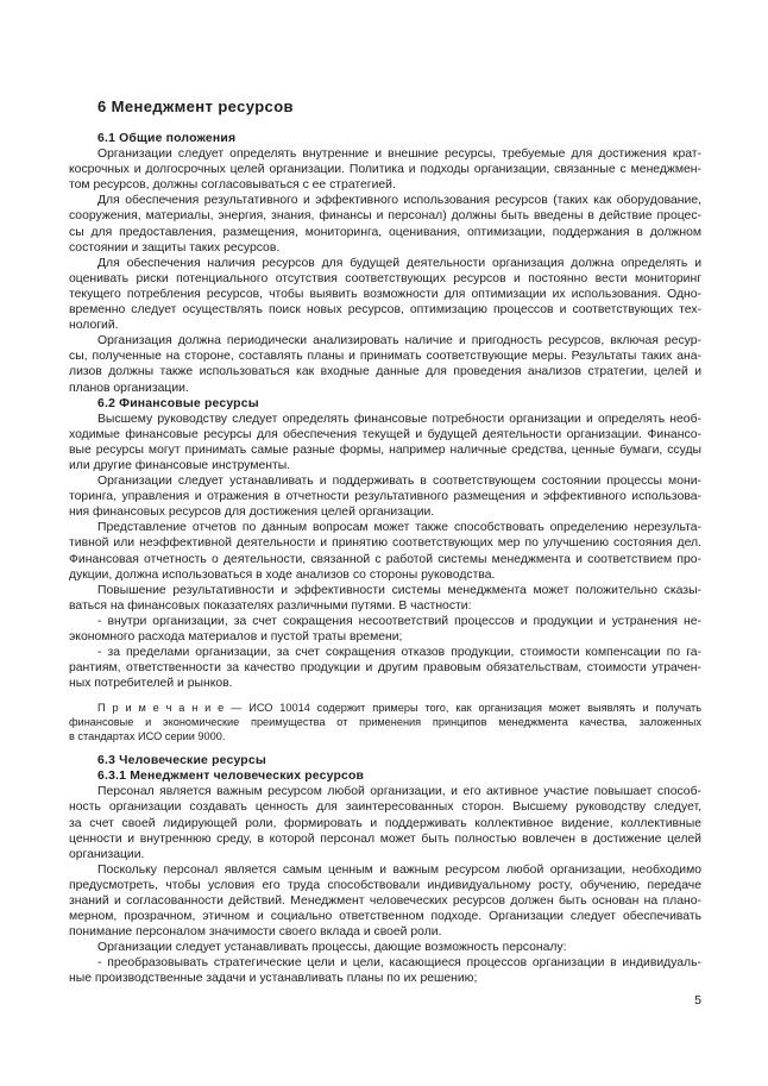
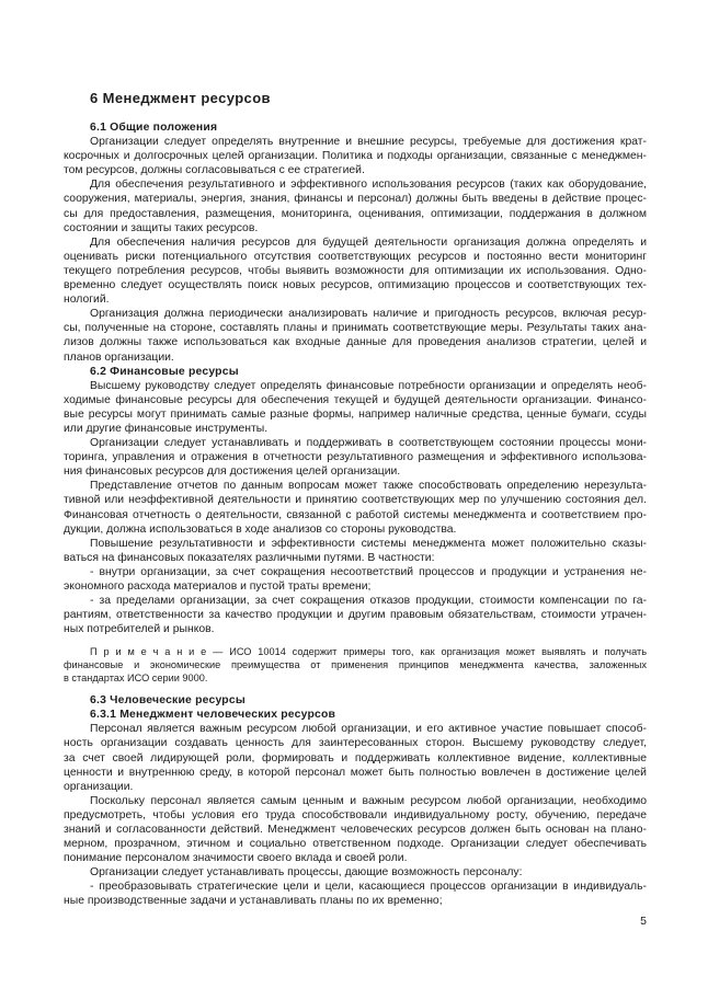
  6 Менеджмент ресурсов
  6.1 Общие положения
  Организации следует определять внутренние и внешние ресурсы, требуемые для достижения крат-
  косрочных и долгосрочных целей организации. Политика и подходы организации, связанные с менеджмен-
  том ресурсов, должны согласовываться с ее стратегией.
  Для обеспечения результативного и эффективного использования ресурсов (таких как оборудование,
  сооружения, материалы, энергия, знания, финансы и персонал) должны быть введены в действие процес-
  сы для предоставления, размещения, мониторинга, оценивания, оптимизации, поддержания в должном
  состоянии и защиты таких ресурсов.
  Для обеспечения наличия ресурсов для будущей деятельности организация должна определять и
  оценивать риски потенциального отсутствия соответствующих ресурсов и постоянно вести мониторинг
  текущего потребления ресурсов, чтобы выявить возможности для оптимизации их использования. Одно-
  временно следует осуществлять поиск новых ресурсов, оптимизацию процессов и соответствующих тех-
  нологий.
  Организация должна периодически анализировать наличие и пригодность ресурсов, включая ресур-
  сы, полученные на стороне, составлять планы и принимать соответствующие меры. Результаты таких ана-
  лизов должны также использоваться как входные данные для проведения анализов стратегии, целей и
  планов организации.
  6.2 Финансовые ресурсы
  Высшему руководству следует определять финансовые потребности организации и определять необ-
  ходимые финансовые ресурсы для обеспечения текущей и будущей деятельности организации. Финансо-
  вые ресурсы могут принимать самые разные формы, например наличные средства, ценные бумаги, ссуды
  или другие финансовые инструменты.
  Организации следует устанавливать и поддерживать в соответствующем состоянии процессы мони-
  торинга, управления и отражения в отчетности результативного размещения и эффективного использова-
  ния финансовых ресурсов для достижения целей организации.
  Представление отчетов по данным вопросам может также способствовать определению нерезульта-
  тивной или неэффективной деятельности и принятию соответствующих мер по улучшению состояния дел.
  Финансовая отчетность о деятельности, связанной с работой системы менеджмента и соответствием про-
  дукции, должна использоваться в ходе анализов со стороны руководства.
  Повышение результативности и эффективности системы менеджмента может положительно сказы-
  ваться на финансовых показателях различными путями. В частности:
  - внутри организации, за счет сокращения несоответствий процессов и продукции и устранения не-
  экономного расхода материалов и пустой траты времени;
  - за пределами организации, за счет сокращения отказов продукции, стоимости компенсации по га-
  рантиям, ответственности за качество продукции и другим правовым обязательствам, стоимости утрачен-
  ных потребителей и рынков.
  П р и м е ч а н и е — ИСО 10014 содержит примеры того, как организация может выявлять и получать
  финансовые и экономические преимущества от применения принципов менеджмента качества, заложенных
  в стандартах ИСО серии 9000.
  6.3 Человеческие ресурсы
  6.3.1 Менеджмент человеческих ресурсов
  Персонал является важным ресурсом любой организации, и его активное участие повышает способ-
  ность организации создавать ценность для заинтересованных сторон. Высшему руководству следует,
  за счет своей лидирующей роли, формировать и поддерживать коллективное видение, коллективные
  ценности и внутреннюю среду, в которой персонал может быть полностью вовлечен в достижение целей
  организации.
  Поскольку персонал является самым ценным и важным ресурсом любой организации, необходимо
  предусмотреть, чтобы условия его труда способствовали индивидуальному росту, обучению, передаче
  знаний и согласованности действий. Менеджмент человеческих ресурсов должен быть основан на плано-
  мерном, прозрачном, этичном и социально ответственном подходе. Организации следует обеспечивать
  понимание персоналом значимости своего вклада и своей роли.
  Организации следует устанавливать процессы, дающие возможность персоналу:
  - преобразовывать стратегические цели и цели, касающиеся процессов организации в индивидуаль-
- ные производственные задачи и устанавливать планы по их решению;
+ ные производственные задачи и устанавливать планы по их временно;
  5
